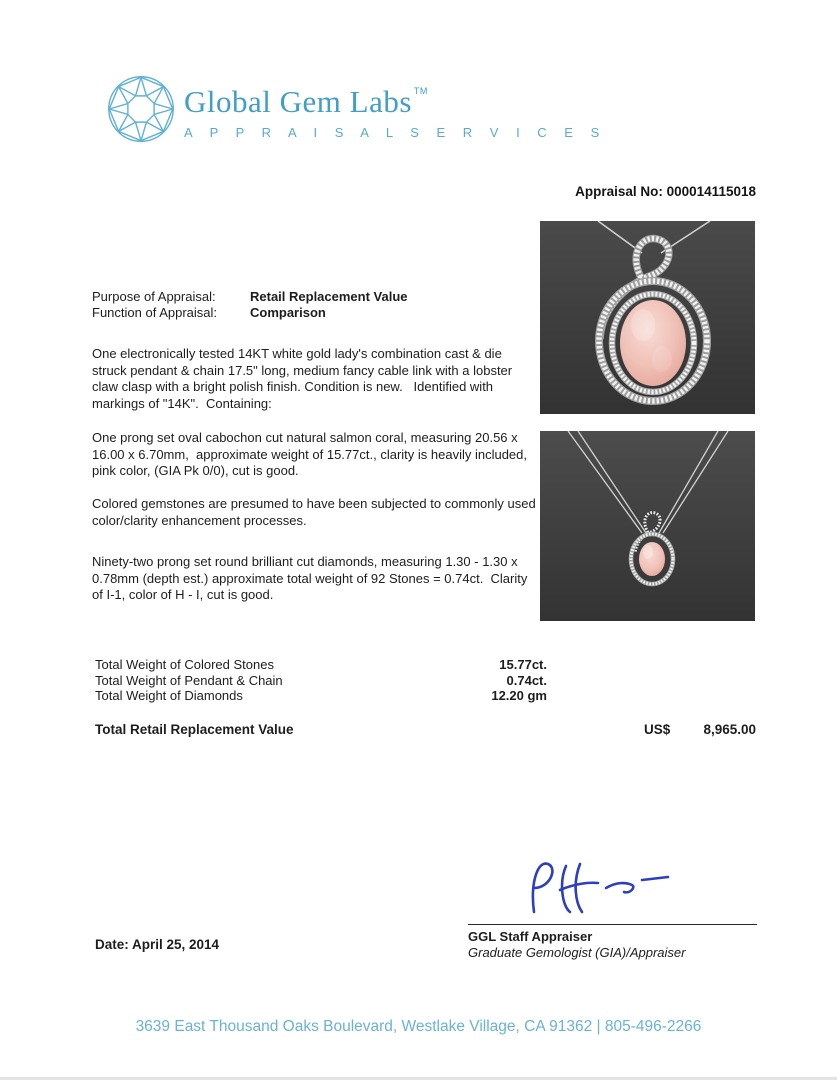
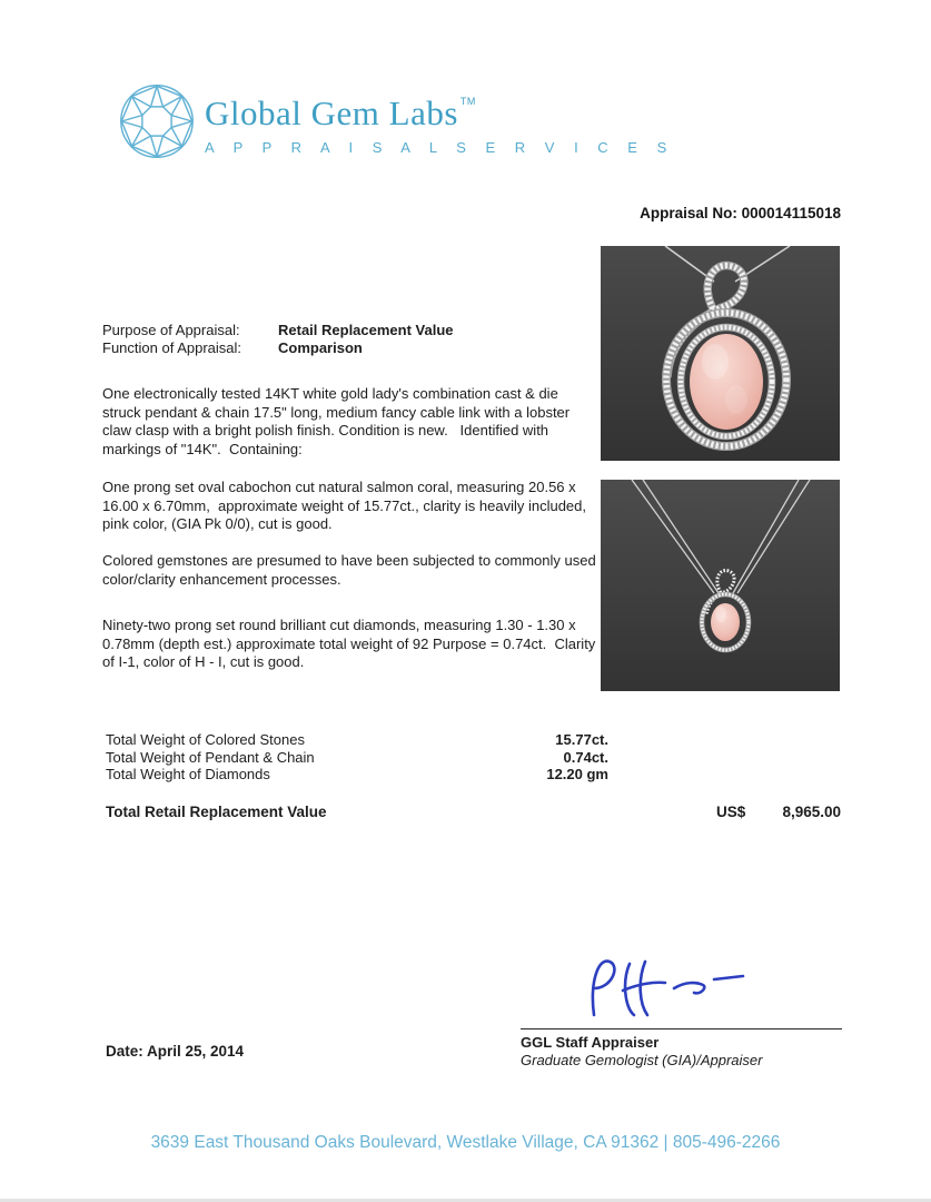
  Global Gem Labs TM
  A P P R A I S A L S E R V I C E S
  Appraisal No: 000014115018
  Purpose of Appraisal:
  Retail Replacement Value
  Function of Appraisal:
  Comparison
  One electronically tested 14KT white gold lady's combination cast & die struck pendant & chain 17.5" long, medium fancy cable link with a lobster claw clasp with a bright polish finish. Condition is new. Identified with markings of "14K". Containing:
  One prong set oval cabochon cut natural salmon coral, measuring 20.56 x 16.00 x 6.70mm, approximate weight of 15.77ct., clarity is heavily included, pink color, (GIA Pk 0/0), cut is good.
  Colored gemstones are presumed to have been subjected to commonly used color/clarity enhancement processes.
- Ninety-two prong set round brilliant cut diamonds, measuring 1.30 - 1.30 x 0.78mm (depth est.) approximate total weight of 92 Stones = 0.74ct. Clarity of I-1, color of H - I, cut is good.
+ Ninety-two prong set round brilliant cut diamonds, measuring 1.30 - 1.30 x 0.78mm (depth est.) approximate total weight of 92 Purpose = 0.74ct. Clarity of I-1, color of H - I, cut is good.
  Total Weight of Colored Stones
  15.77ct.
  Total Weight of Pendant & Chain
  0.74ct.
  Total Weight of Diamonds
  12.20 gm
  Total Retail Replacement Value
  US$
  8,965.00
  GGL Staff Appraiser
  Graduate Gemologist (GIA)/Appraiser
  Date: April 25, 2014
  3639 East Thousand Oaks Boulevard, Westlake Village, CA 91362 | 805-496-2266
